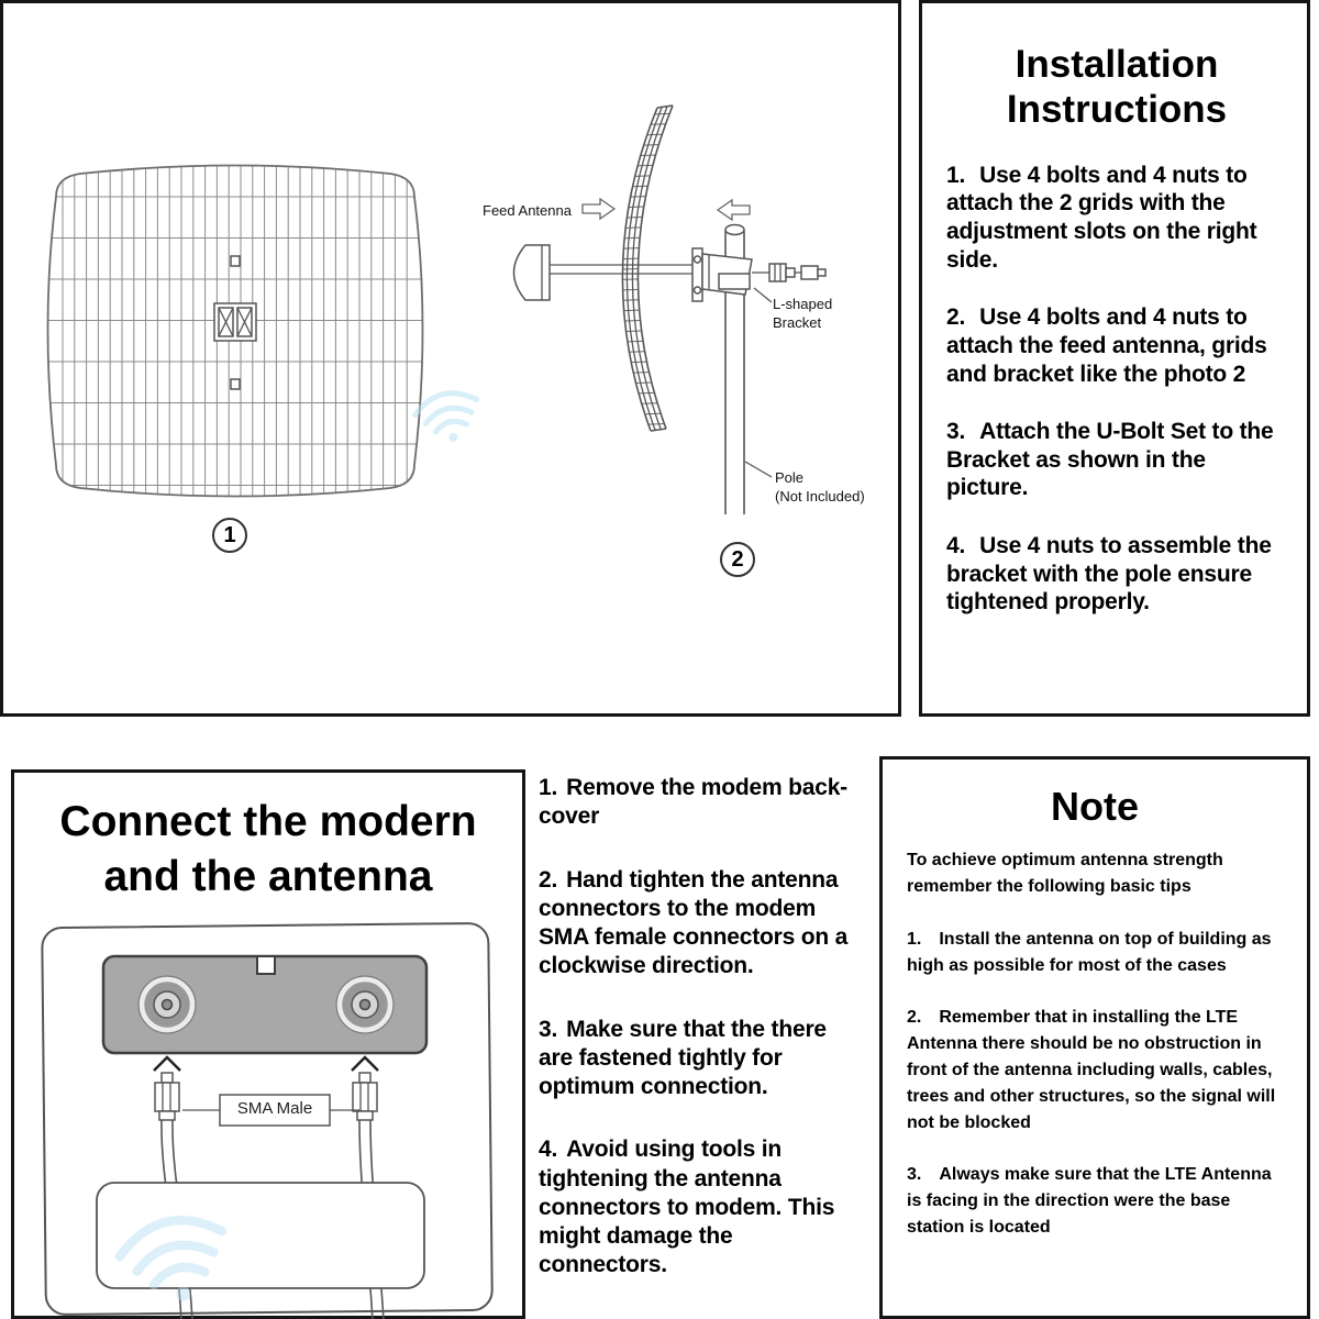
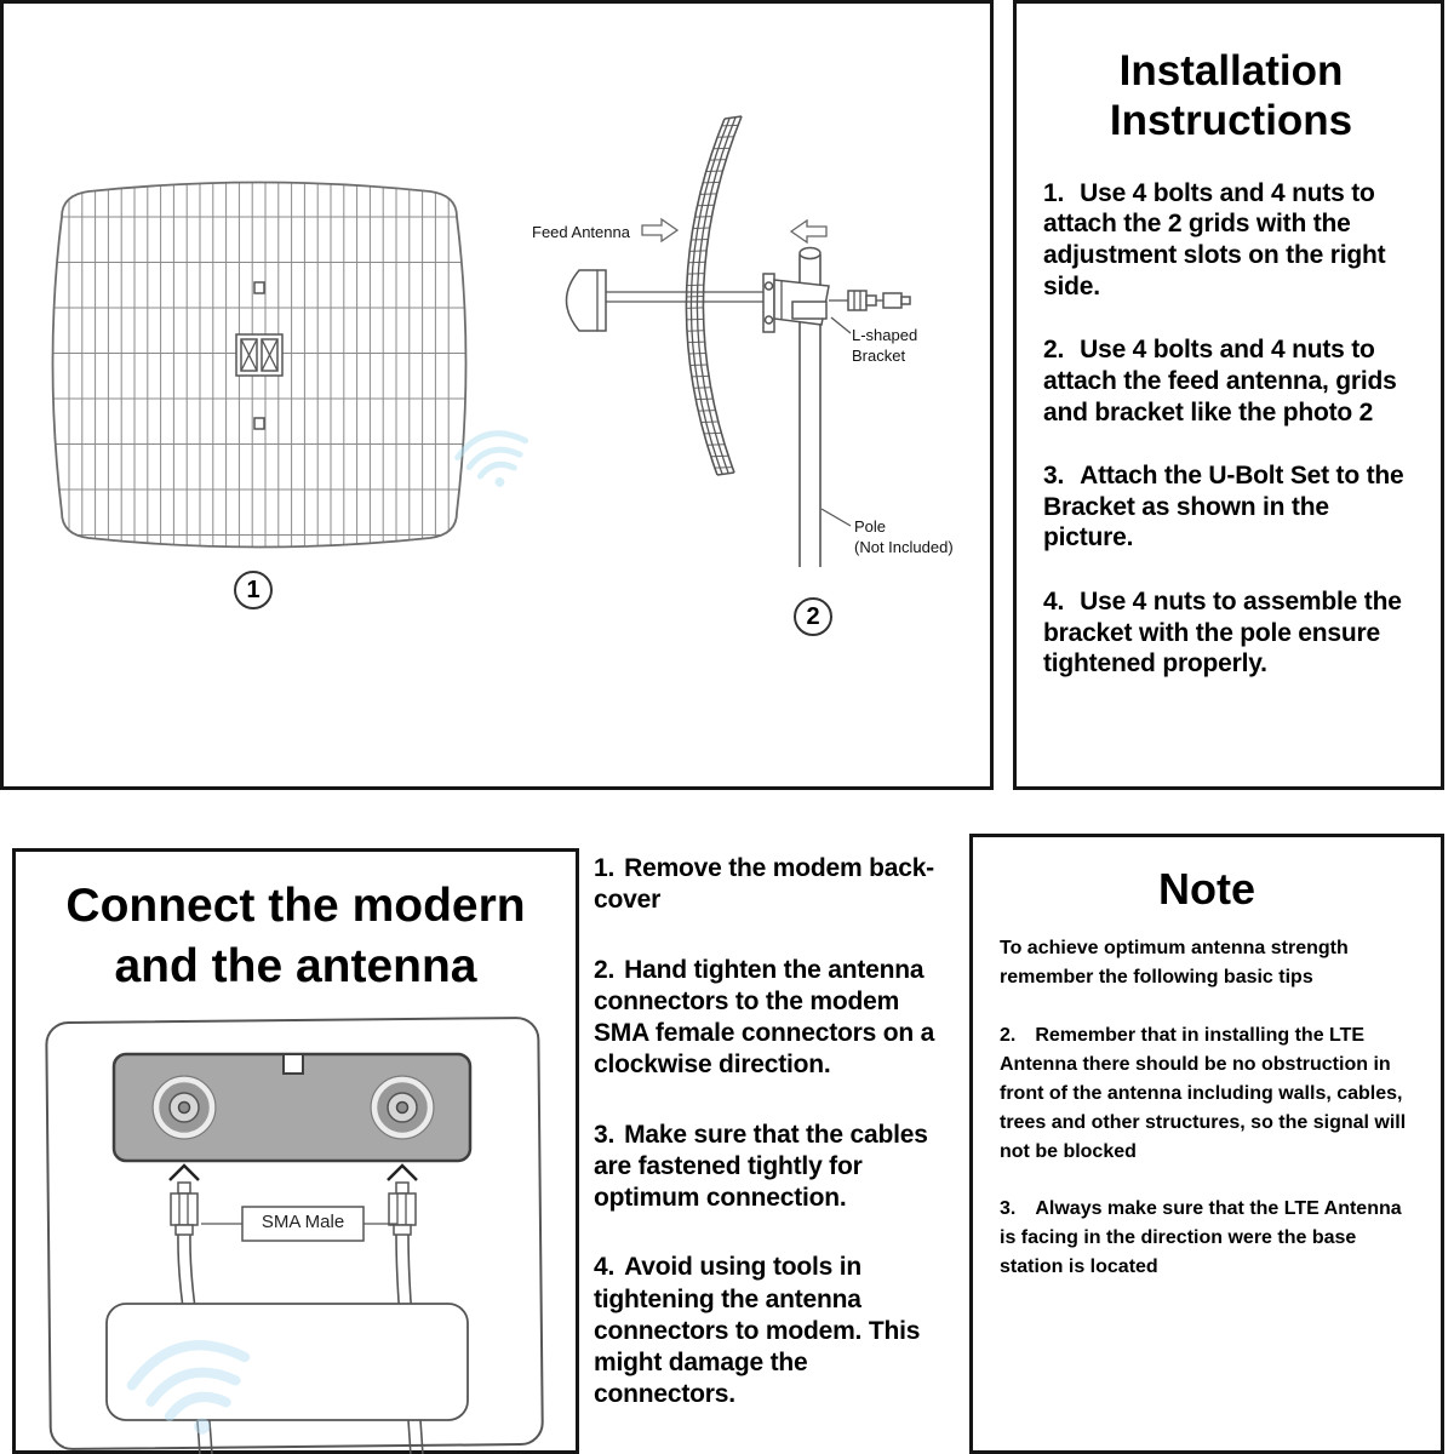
  1
  Feed Antenna
  L-shaped
  Bracket
  Pole
  (Not Included)
  2
  Installation
  Instructions
  1. Use 4 bolts and 4 nuts to attach the 2 grids with the adjustment slots on the right side.
  2. Use 4 bolts and 4 nuts to attach the feed antenna, grids and bracket like the photo 2
  3. Attach the U-Bolt Set to the Bracket as shown in the picture.
  4. Use 4 nuts to assemble the bracket with the pole ensure tightened properly.
  Connect the modern
  and the antenna
  SMA Male
  1. Remove the modem back-cover
  2. Hand tighten the antenna connectors to the modem SMA female connectors on a clockwise direction.
- 3. Make sure that the there are fastened tightly for optimum connection.
+ 3. Make sure that the cables are fastened tightly for optimum connection.
  4. Avoid using tools in tightening the antenna connectors to modem. This might damage the connectors.
  Note
  To achieve optimum antenna strength remember the following basic tips
- 1. Install the antenna on top of building as high as possible for most of the cases
  2. Remember that in installing the LTE Antenna there should be no obstruction in front of the antenna including walls, cables, trees and other structures, so the signal will not be blocked
  3. Always make sure that the LTE Antenna is facing in the direction were the base station is located
